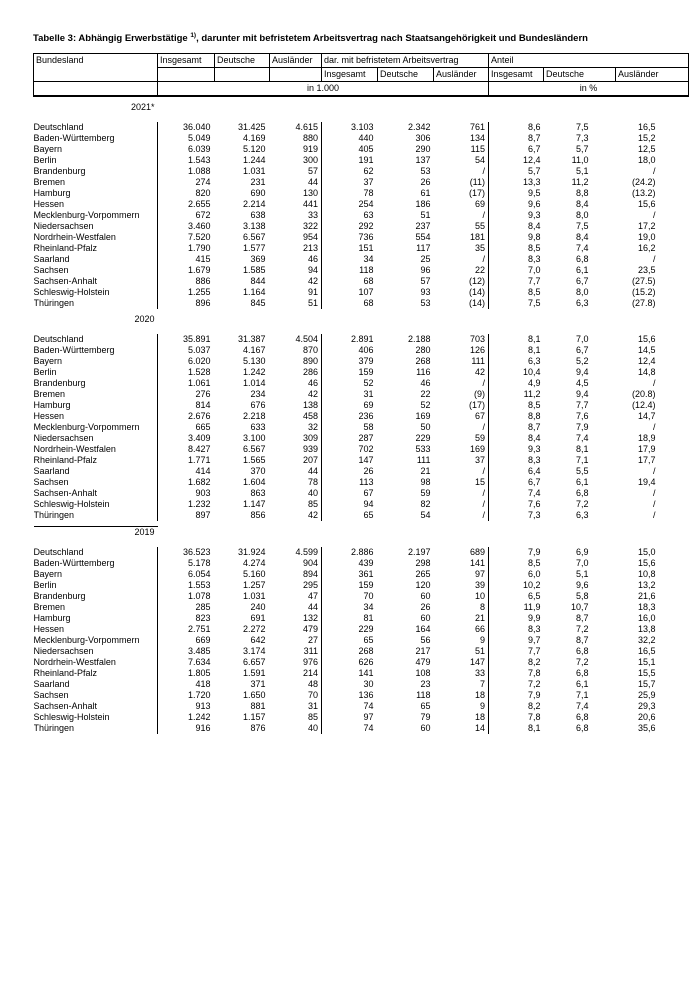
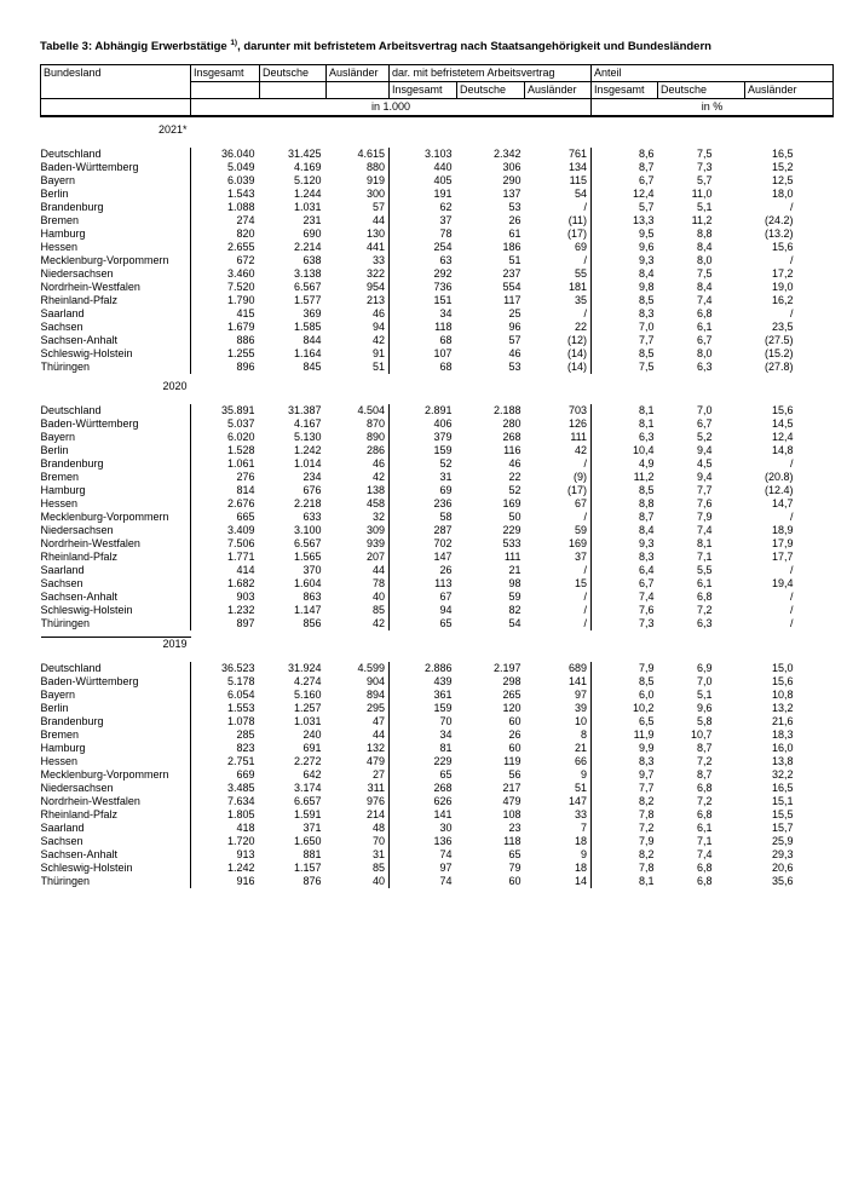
  Tabelle 3: Abhängig Erwerbstätige , darunter mit befristetem Arbeitsvertrag nach Staatsangehörigkeit und Bundesländern
  Bundesland	Insgesamt	Deutsche	Ausländer	dar. mit befristetem Arbeitsvertrag	Anteil
  			Insgesamt	Deutsche	Ausländer	Insgesamt	Deutsche	Ausländer
  	in 1.000	in %
  2021*
  Deutschland	36.040	31.425	4.615	3.103	2.342	761	8,6	7,5	16,5
  Baden-Württemberg	5.049	4.169	880	440	306	134	8,7	7,3	15,2
  Bayern	6.039	5.120	919	405	290	115	6,7	5,7	12,5
  Berlin	1.543	1.244	300	191	137	54	12,4	11,0	18,0
  Brandenburg	1.088	1.031	57	62	53	/	5,7	5,1	/
  Bremen	274	231	44	37	26	(11)	13,3	11,2	(24.2)
  Hamburg	820	690	130	78	61	(17)	9,5	8,8	(13.2)
  Hessen	2.655	2.214	441	254	186	69	9,6	8,4	15,6
  Mecklenburg-Vorpommern	672	638	33	63	51	/	9,3	8,0	/
  Niedersachsen	3.460	3.138	322	292	237	55	8,4	7,5	17,2
  Nordrhein-Westfalen	7.520	6.567	954	736	554	181	9,8	8,4	19,0
  Rheinland-Pfalz	1.790	1.577	213	151	117	35	8,5	7,4	16,2
  Saarland	415	369	46	34	25	/	8,3	6,8	/
  Sachsen	1.679	1.585	94	118	96	22	7,0	6,1	23,5
  Sachsen-Anhalt	886	844	42	68	57	(12)	7,7	6,7	(27.5)
- Schleswig-Holstein	1.255	1.164	91	107	93	(14)	8,5	8,0	(15.2)
+ Schleswig-Holstein	1.255	1.164	91	107	46	(14)	8,5	8,0	(15.2)
  Thüringen	896	845	51	68	53	(14)	7,5	6,3	(27.8)
  2020
  Deutschland	35.891	31.387	4.504	2.891	2.188	703	8,1	7,0	15,6
  Baden-Württemberg	5.037	4.167	870	406	280	126	8,1	6,7	14,5
  Bayern	6.020	5.130	890	379	268	111	6,3	5,2	12,4
  Berlin	1.528	1.242	286	159	116	42	10,4	9,4	14,8
  Brandenburg	1.061	1.014	46	52	46	/	4,9	4,5	/
  Bremen	276	234	42	31	22	(9)	11,2	9,4	(20.8)
  Hamburg	814	676	138	69	52	(17)	8,5	7,7	(12.4)
  Hessen	2.676	2.218	458	236	169	67	8,8	7,6	14,7
  Mecklenburg-Vorpommern	665	633	32	58	50	/	8,7	7,9	/
  Niedersachsen	3.409	3.100	309	287	229	59	8,4	7,4	18,9
- Nordrhein-Westfalen	8.427	6.567	939	702	533	169	9,3	8,1	17,9
+ Nordrhein-Westfalen	7.506	6.567	939	702	533	169	9,3	8,1	17,9
  Rheinland-Pfalz	1.771	1.565	207	147	111	37	8,3	7,1	17,7
  Saarland	414	370	44	26	21	/	6,4	5,5	/
  Sachsen	1.682	1.604	78	113	98	15	6,7	6,1	19,4
  Sachsen-Anhalt	903	863	40	67	59	/	7,4	6,8	/
  Schleswig-Holstein	1.232	1.147	85	94	82	/	7,6	7,2	/
  Thüringen	897	856	42	65	54	/	7,3	6,3	/
  2019
  Deutschland	36.523	31.924	4.599	2.886	2.197	689	7,9	6,9	15,0
  Baden-Württemberg	5.178	4.274	904	439	298	141	8,5	7,0	15,6
  Bayern	6.054	5.160	894	361	265	97	6,0	5,1	10,8
  Berlin	1.553	1.257	295	159	120	39	10,2	9,6	13,2
  Brandenburg	1.078	1.031	47	70	60	10	6,5	5,8	21,6
  Bremen	285	240	44	34	26	8	11,9	10,7	18,3
  Hamburg	823	691	132	81	60	21	9,9	8,7	16,0
- Hessen	2.751	2.272	479	229	164	66	8,3	7,2	13,8
+ Hessen	2.751	2.272	479	229	119	66	8,3	7,2	13,8
  Mecklenburg-Vorpommern	669	642	27	65	56	9	9,7	8,7	32,2
  Niedersachsen	3.485	3.174	311	268	217	51	7,7	6,8	16,5
  Nordrhein-Westfalen	7.634	6.657	976	626	479	147	8,2	7,2	15,1
  Rheinland-Pfalz	1.805	1.591	214	141	108	33	7,8	6,8	15,5
  Saarland	418	371	48	30	23	7	7,2	6,1	15,7
  Sachsen	1.720	1.650	70	136	118	18	7,9	7,1	25,9
  Sachsen-Anhalt	913	881	31	74	65	9	8,2	7,4	29,3
  Schleswig-Holstein	1.242	1.157	85	97	79	18	7,8	6,8	20,6
  Thüringen	916	876	40	74	60	14	8,1	6,8	35,6
